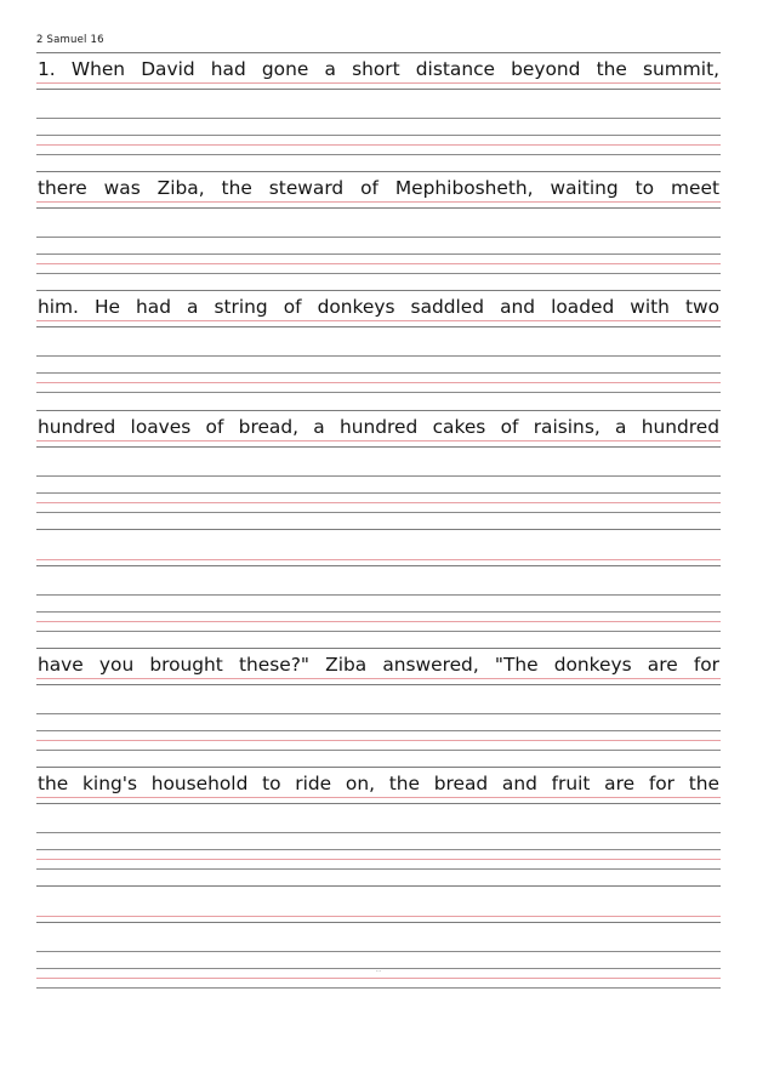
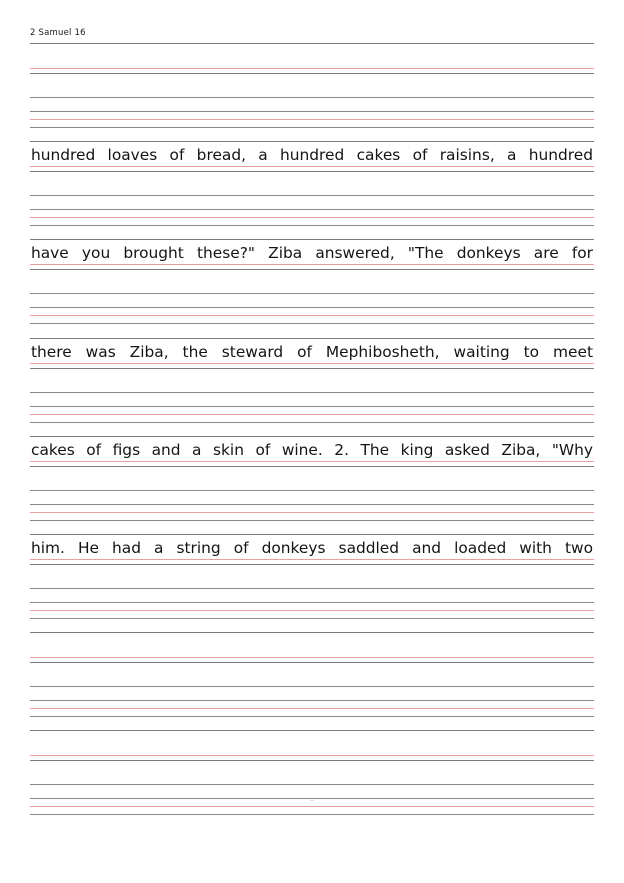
  2 Samuel 16
- 1. When David had gone a short distance beyond the summit,
- there was Ziba, the steward of Mephibosheth, waiting to meet
+ hundred loaves of bread, a hundred cakes of raisins, a hundred
- him. He had a string of donkeys saddled and loaded with two
+ have you brought these?" Ziba answered, "The donkeys are for
- hundred loaves of bread, a hundred cakes of raisins, a hundred
+ there was Ziba, the steward of Mephibosheth, waiting to meet
+ cakes of figs and a skin of wine. 2. The king asked Ziba, "Why
- have you brought these?" Ziba answered, "The donkeys are for
+ him. He had a string of donkeys saddled and loaded with two
- the king's household to ride on, the bread and fruit are for the
  ..
